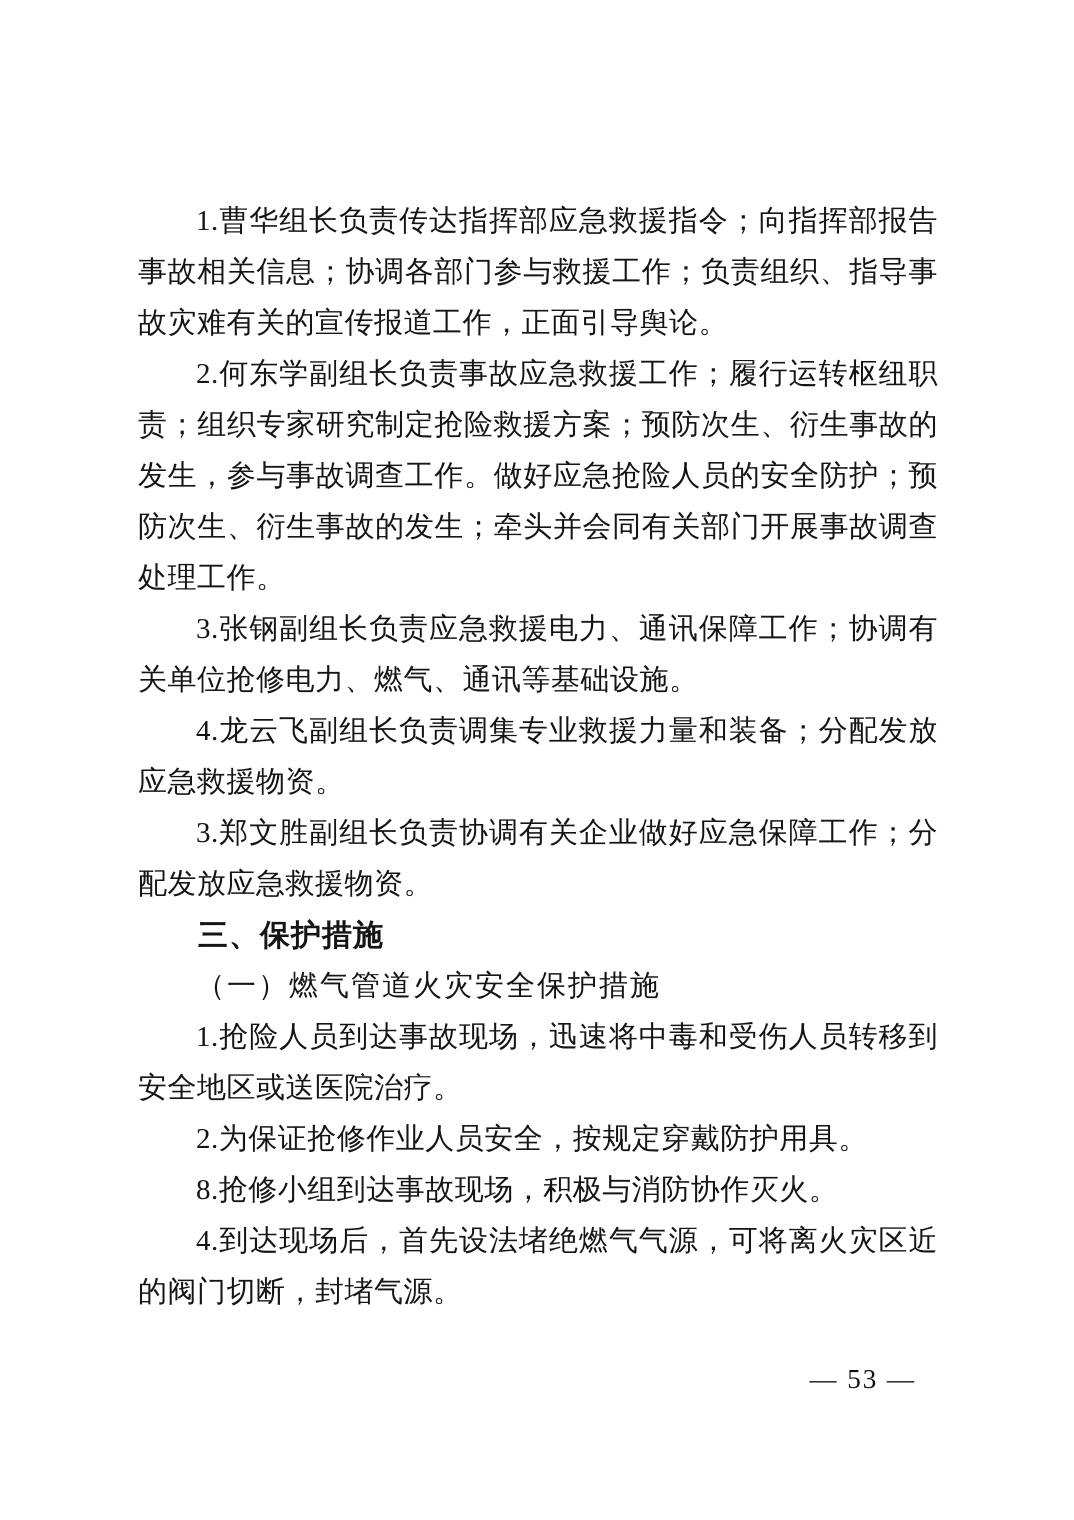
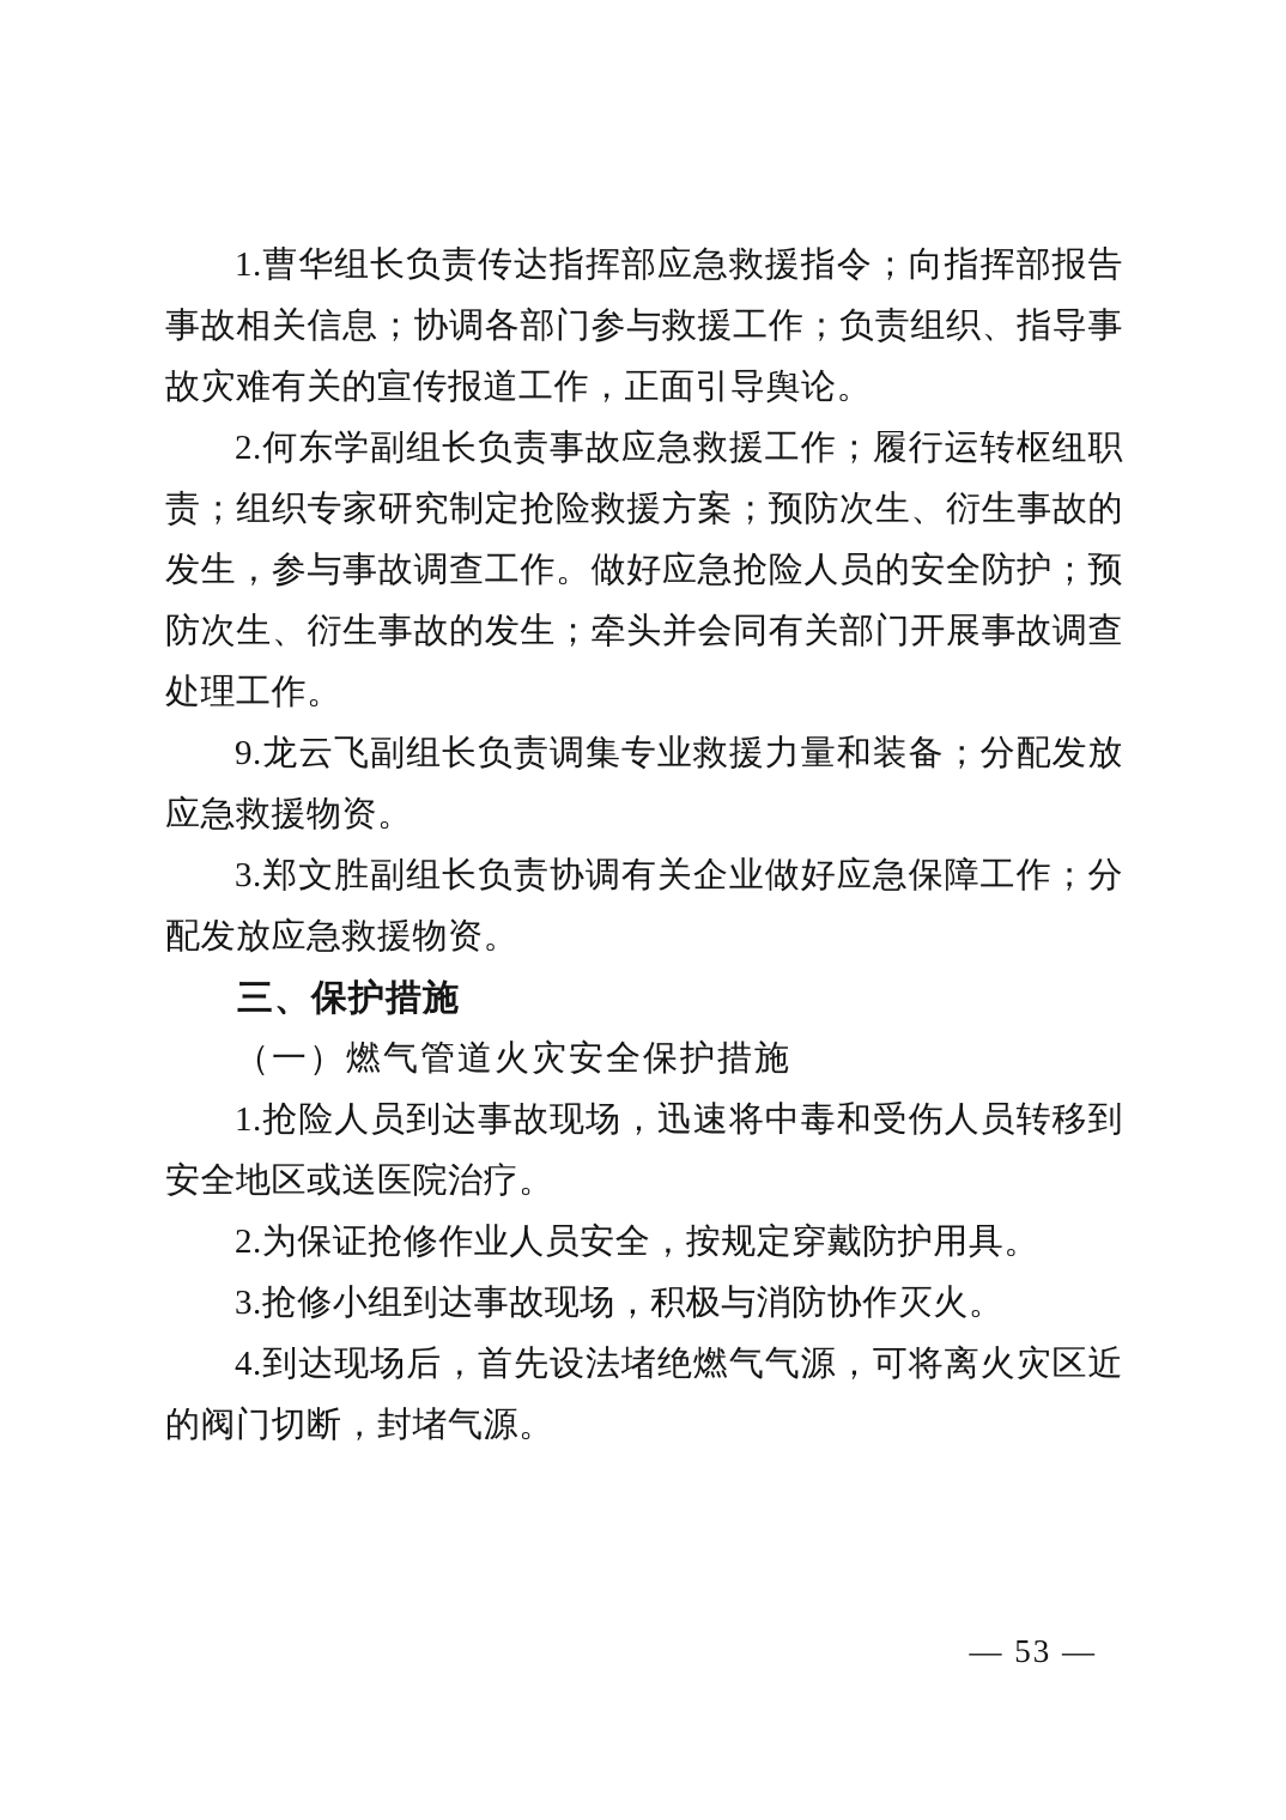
  1.曹华组长负责传达指挥部应急救援指令；向指挥部报告事故相关信息；协调各部门参与救援工作；负责组织、指导事故灾难有关的宣传报道工作，正面引导舆论。
  2.何东学副组长负责事故应急救援工作；履行运转枢纽职责；组织专家研究制定抢险救援方案；预防次生、衍生事故的发生，参与事故调查工作。做好应急抢险人员的安全防护；预防次生、衍生事故的发生；牵头并会同有关部门开展事故调查处理工作。
- 3.张钢副组长负责应急救援电力、通讯保障工作；协调有关单位抢修电力、燃气、通讯等基础设施。
- 4.龙云飞副组长负责调集专业救援力量和装备；分配发放应急救援物资。
+ 9.龙云飞副组长负责调集专业救援力量和装备；分配发放应急救援物资。
  3.郑文胜副组长负责协调有关企业做好应急保障工作；分配发放应急救援物资。
  三、保护措施
  （一）燃气管道火灾安全保护措施
  1.抢险人员到达事故现场，迅速将中毒和受伤人员转移到安全地区或送医院治疗。
  2.为保证抢修作业人员安全，按规定穿戴防护用具。
- 8.抢修小组到达事故现场，积极与消防协作灭火。
+ 3.抢修小组到达事故现场，积极与消防协作灭火。
  4.到达现场后，首先设法堵绝燃气气源，可将离火灾区近的阀门切断，封堵气源。
  — 53 —
